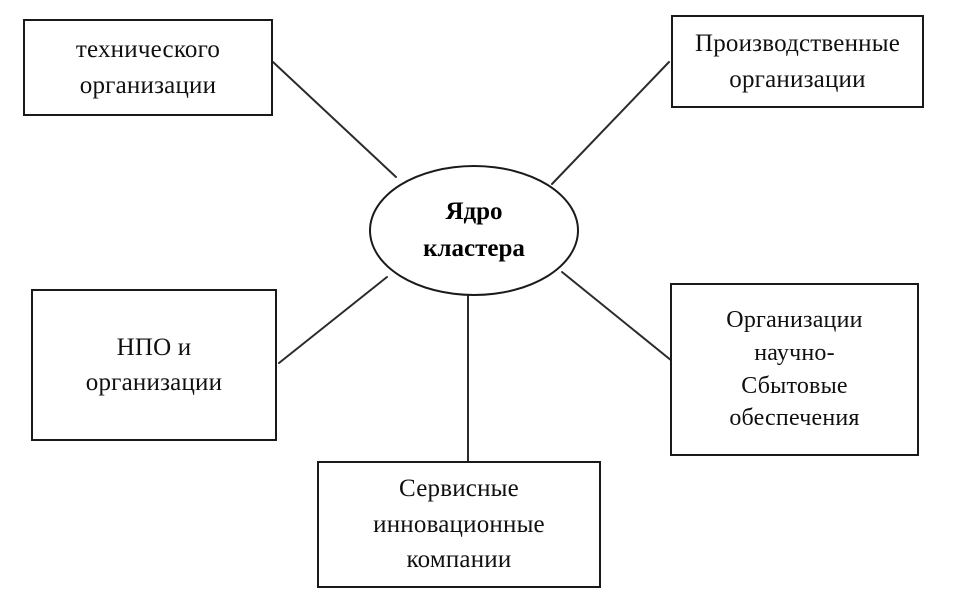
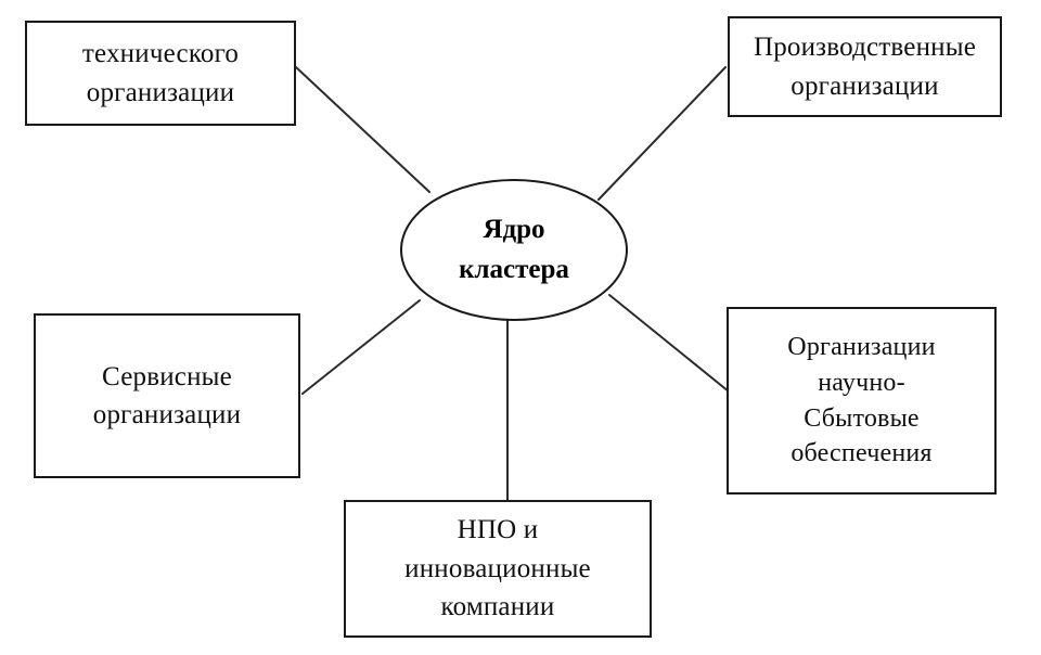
  технического
  организации
  Производственные
  организации
- НПО и
+ Сервисные
  организации
  Организации
  научно-
  Сбытовые
  обеспечения
- Сервисные
+ НПО и
  инновационные
  компании
  Ядро
  кластера
